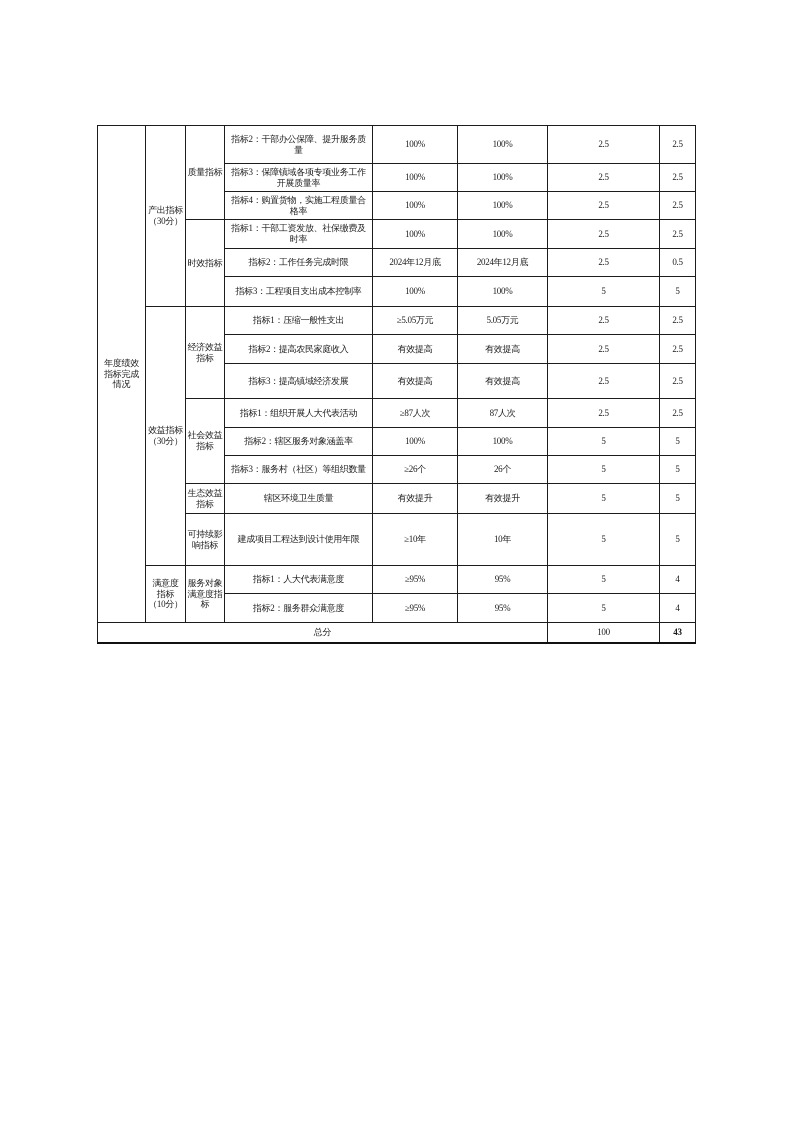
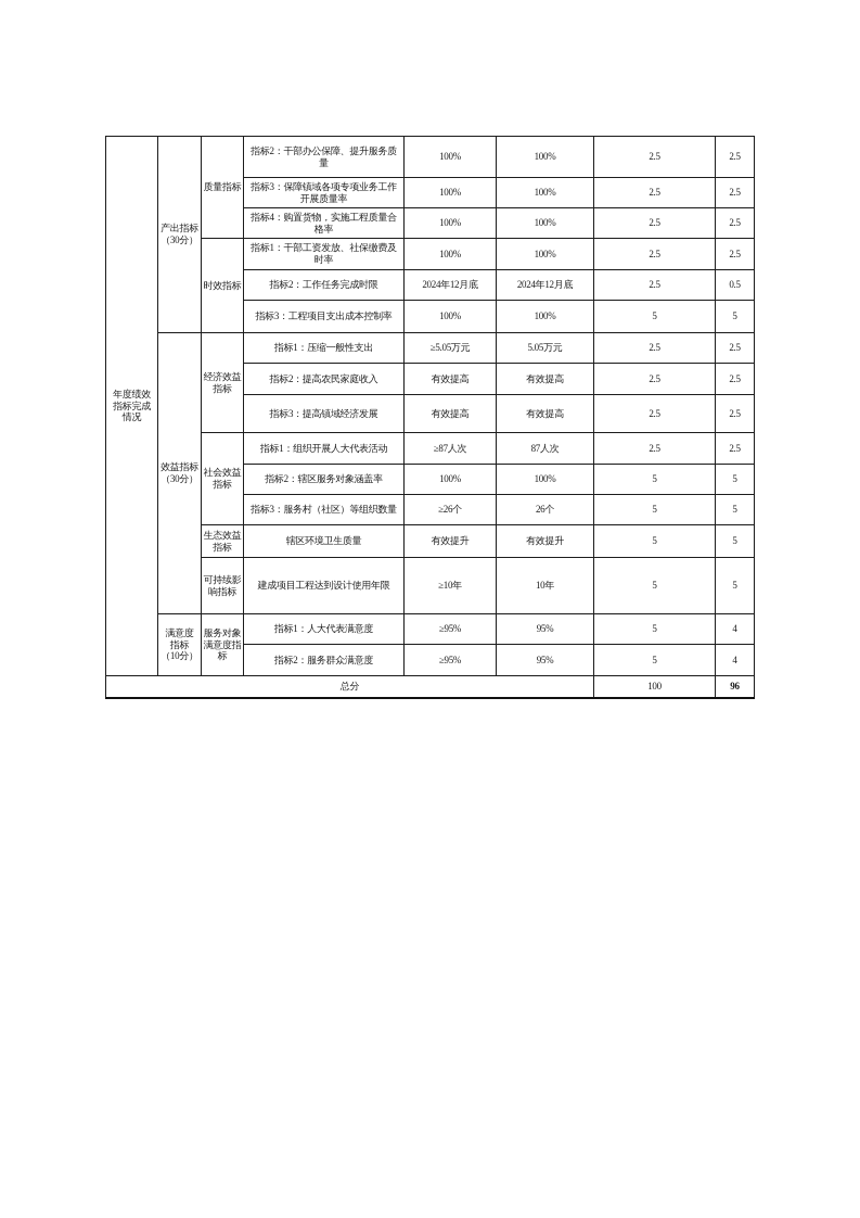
  年度绩效 指标完成 情况	产出指标 （30分）	质量指标	指标2：干部办公保障、提升服务质 量	100%	100%	2.5	2.5
  指标3：保障镇域各项专项业务工作 开展质量率	100%	100%	2.5	2.5
  指标4：购置货物，实施工程质量合 格率	100%	100%	2.5	2.5
  时效指标	指标1：干部工资发放、社保缴费及 时率	100%	100%	2.5	2.5
  指标2：工作任务完成时限	2024年12月底	2024年12月底	2.5	0.5
  指标3：工程项目支出成本控制率	100%	100%	5	5
  效益指标 （30分）	经济效益 指标	指标1：压缩一般性支出	≥5.05万元	5.05万元	2.5	2.5
  指标2：提高农民家庭收入	有效提高	有效提高	2.5	2.5
  指标3：提高镇域经济发展	有效提高	有效提高	2.5	2.5
  社会效益 指标	指标1：组织开展人大代表活动	≥87人次	87人次	2.5	2.5
  指标2：辖区服务对象涵盖率	100%	100%	5	5
  指标3：服务村（社区）等组织数量	≥26个	26个	5	5
  生态效益 指标	辖区环境卫生质量	有效提升	有效提升	5	5
  可持续影 响指标	建成项目工程达到设计使用年限	≥10年	10年	5	5
  满意度 指标 （10分）	服务对象 满意度指 标	指标1：人大代表满意度	≥95%	95%	5	4
  指标2：服务群众满意度	≥95%	95%	5	4
- 总分	100	43
+ 总分	100	96
